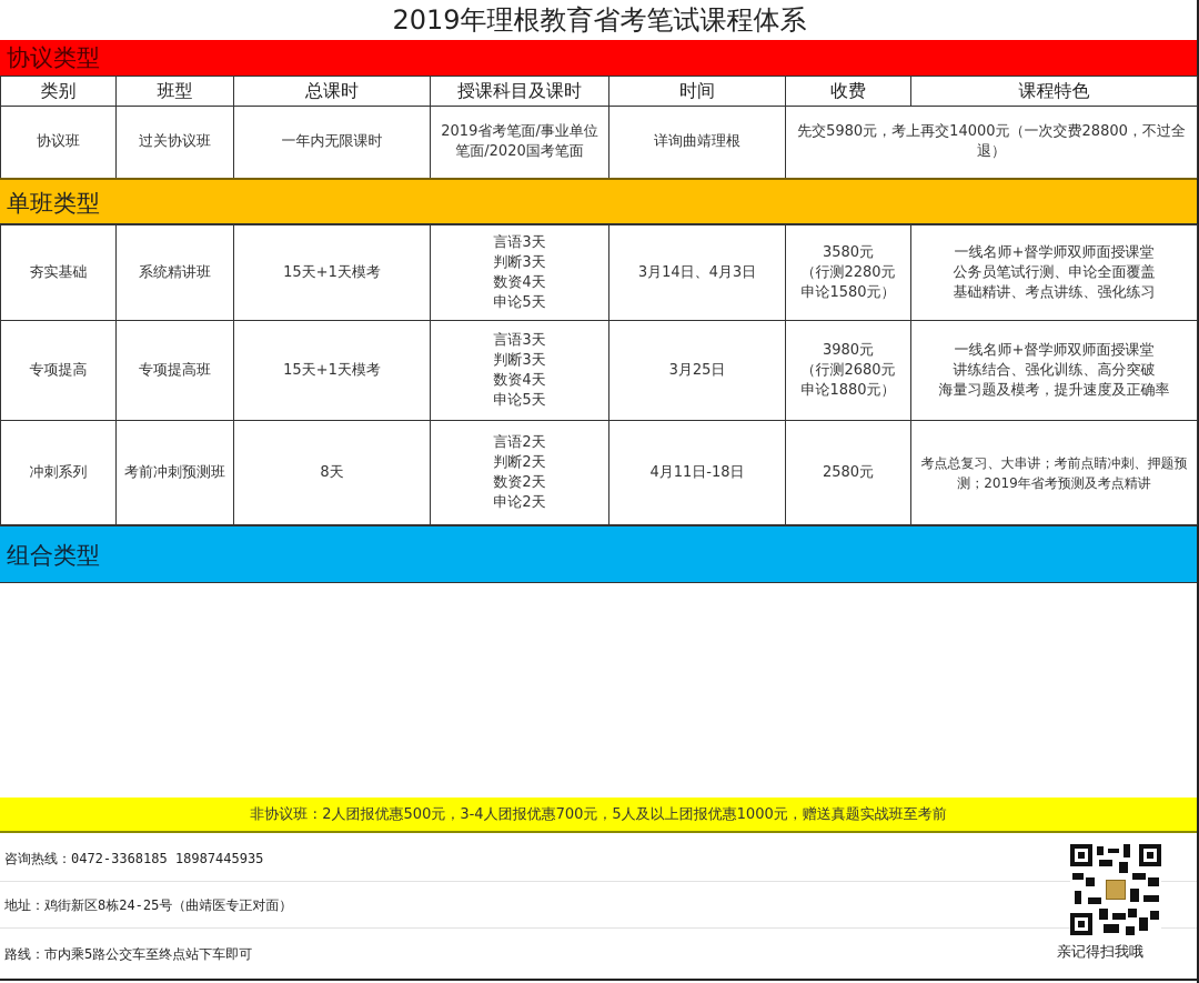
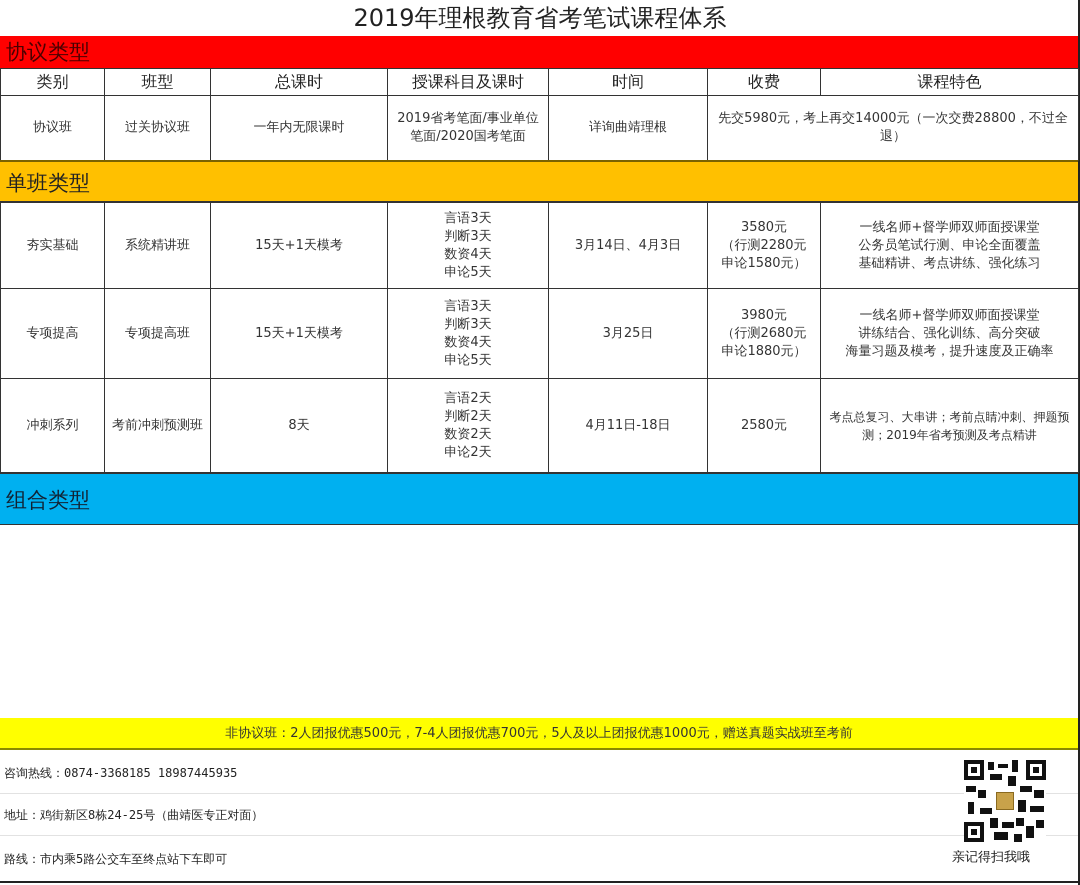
  2019年理根教育省考笔试课程体系
  协议类型
  类别	班型	总课时	授课科目及课时	时间	收费	课程特色
  协议班	过关协议班	一年内无限课时	2019省考笔面/事业单位笔面/2020国考笔面	详询曲靖理根	先交5980元，考上再交14000元（一次交费28800，不过全退）
  单班类型
  夯实基础	系统精讲班	15天+1天模考	言语3天 判断3天 数资4天 申论5天	3月14日、4月3日	3580元 （行测2280元 申论1580元）	一线名师+督学师双师面授课堂 公务员笔试行测、申论全面覆盖 基础精讲、考点讲练、强化练习
  专项提高	专项提高班	15天+1天模考	言语3天 判断3天 数资4天 申论5天	3月25日	3980元 （行测2680元 申论1880元）	一线名师+督学师双师面授课堂 讲练结合、强化训练、高分突破 海量习题及模考，提升速度及正确率
  冲刺系列	考前冲刺预测班	8天	言语2天 判断2天 数资2天 申论2天	4月11日-18日	2580元	考点总复习、大串讲；考前点睛冲刺、押题预测；2019年省考预测及考点精讲
  组合类型
- 非协议班：2人团报优惠500元，3-4人团报优惠700元，5人及以上团报优惠1000元，赠送真题实战班至考前
+ 非协议班：2人团报优惠500元，7-4人团报优惠700元，5人及以上团报优惠1000元，赠送真题实战班至考前
- 咨询热线：0472-3368185 18987445935
+ 咨询热线：0874-3368185 18987445935
  地址：鸡街新区8栋24-25号（曲靖医专正对面）
  路线：市内乘5路公交车至终点站下车即可
  亲记得扫我哦
